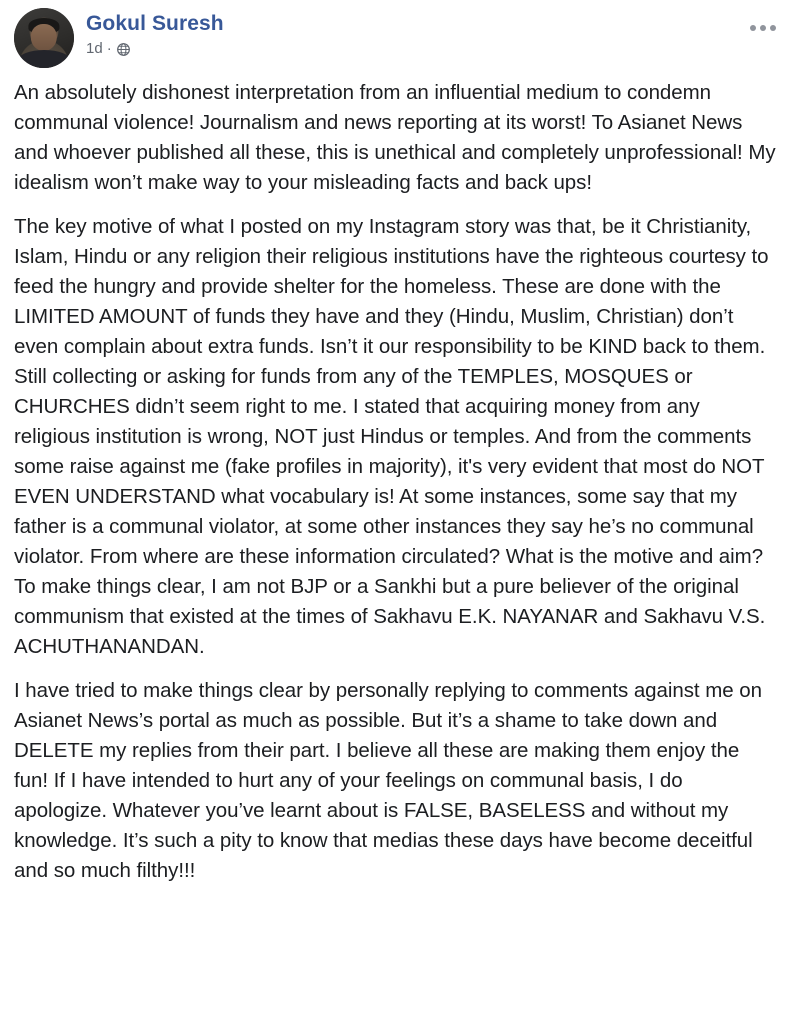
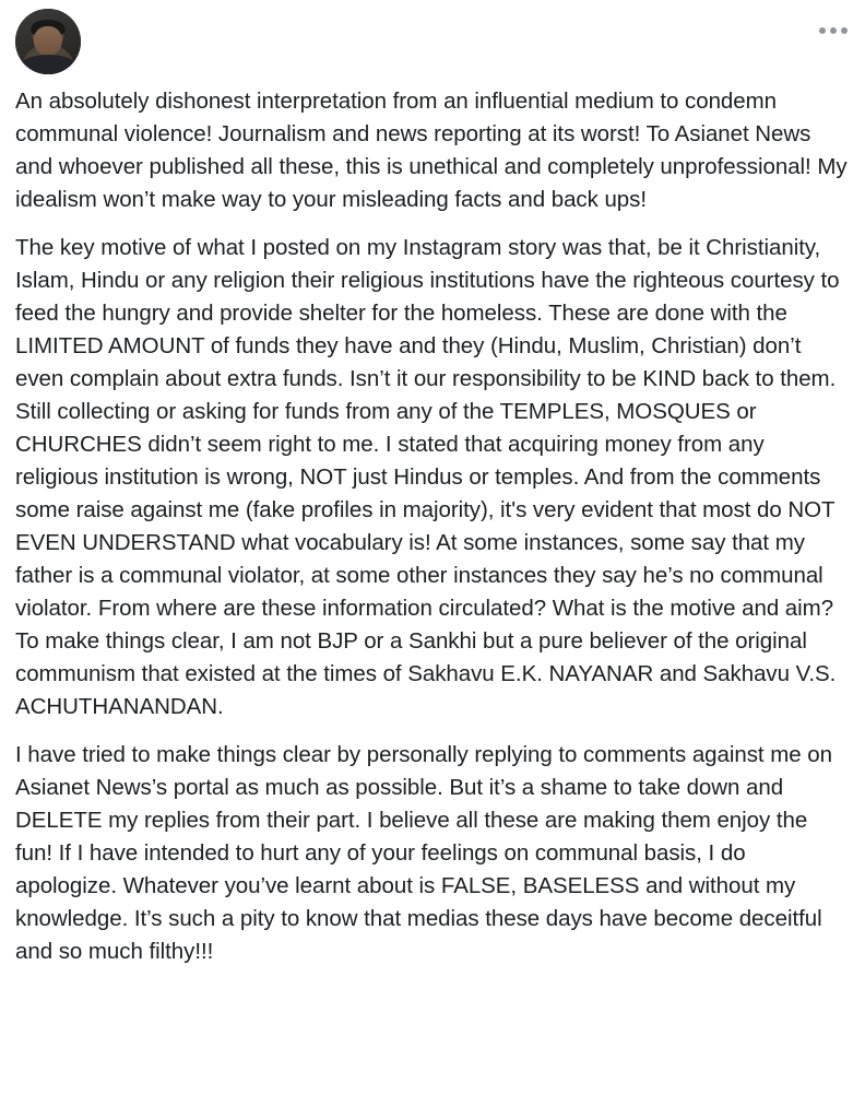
- Gokul Suresh
- 1d
- ·
  An absolutely dishonest interpretation from an influential medium to condemn communal violence! Journalism and news reporting at its worst! To Asianet News and whoever published all these, this is unethical and completely unprofessional! My idealism won’t make way to your misleading facts and back ups!
  The key motive of what I posted on my Instagram story was that, be it Christianity, Islam, Hindu or any religion their religious institutions have the righteous courtesy to feed the hungry and provide shelter for the homeless. These are done with the LIMITED AMOUNT of funds they have and they (Hindu, Muslim, Christian) don’t even complain about extra funds. Isn’t it our responsibility to be KIND back to them. Still collecting or asking for funds from any of the TEMPLES, MOSQUES or CHURCHES didn’t seem right to me. I stated that acquiring money from any religious institution is wrong, NOT just Hindus or temples. And from the comments some raise against me (fake profiles in majority), it's very evident that most do NOT EVEN UNDERSTAND what vocabulary is! At some instances, some say that my father is a communal violator, at some other instances they say he’s no communal violator. From where are these information circulated? What is the motive and aim? To make things clear, I am not BJP or a Sankhi but a pure believer of the original communism that existed at the times of Sakhavu E.K. NAYANAR and Sakhavu V.S. ACHUTHANANDAN.
  I have tried to make things clear by personally replying to comments against me on Asianet News’s portal as much as possible. But it’s a shame to take down and DELETE my replies from their part. I believe all these are making them enjoy the fun! If I have intended to hurt any of your feelings on communal basis, I do apologize. Whatever you’ve learnt about is FALSE, BASELESS and without my knowledge. It’s such a pity to know that medias these days have become deceitful and so much filthy!!!
